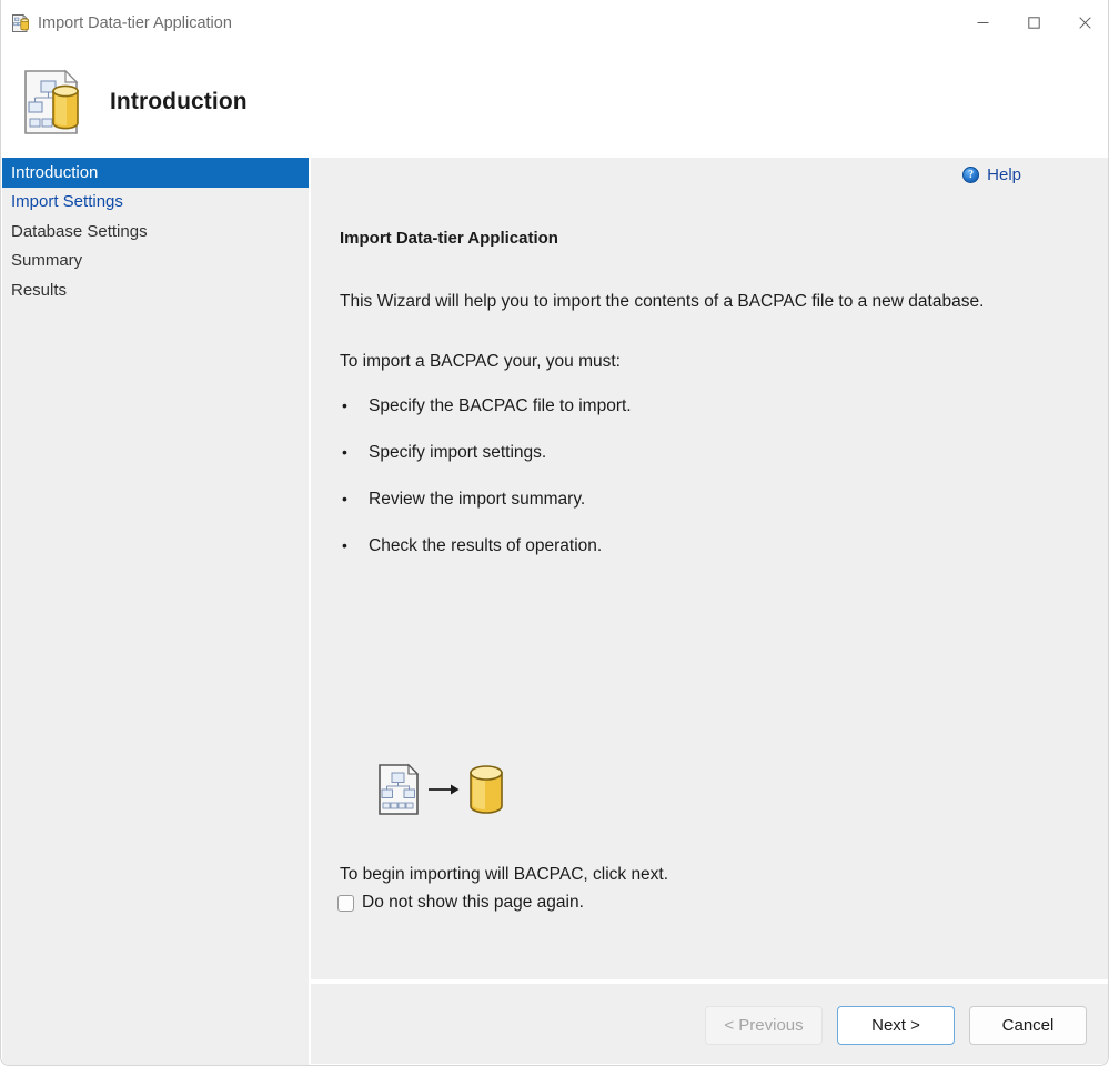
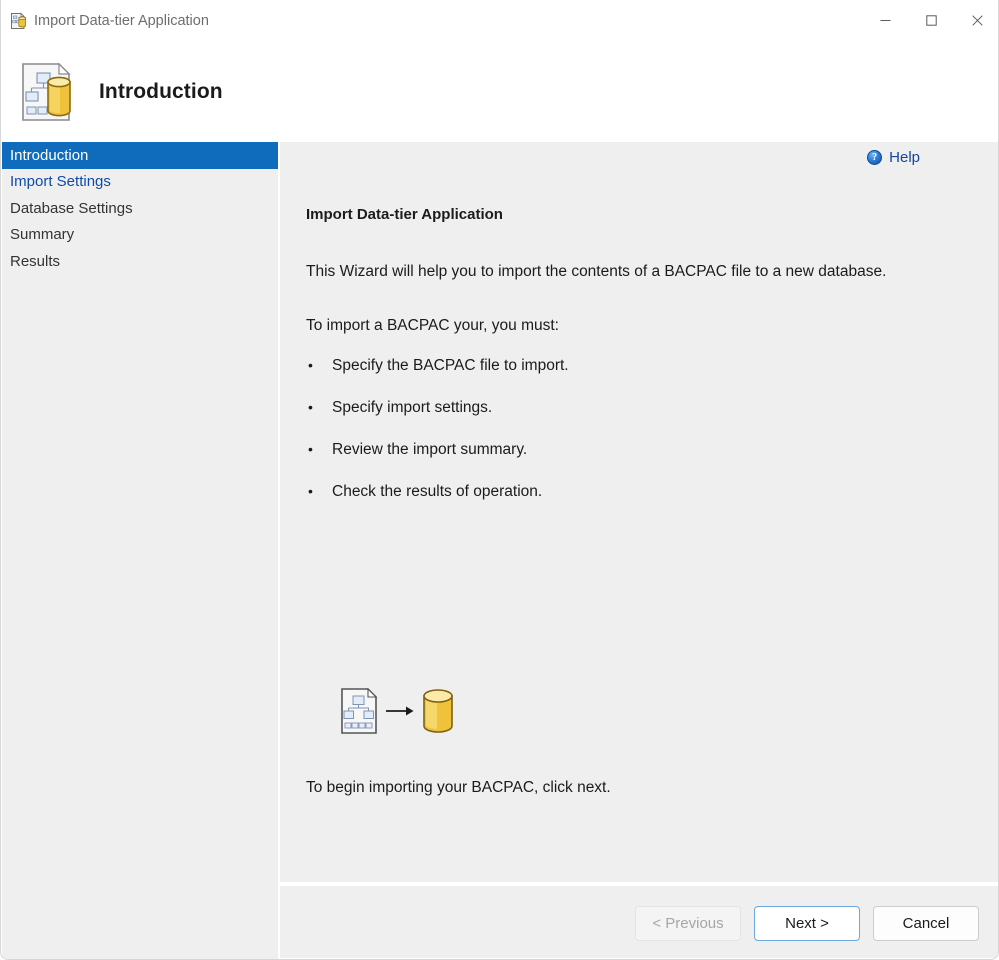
  Import Data-tier Application
  Introduction
  Introduction
  Import Settings
  Database Settings
  Summary
  Results
  ?
  Help
  Import Data-tier Application
  This Wizard will help you to import the contents of a BACPAC file to a new database.
  To import a BACPAC your, you must:
  •
  Specify the BACPAC file to import.
  •
  Specify import settings.
  •
  Review the import summary.
  •
  Check the results of operation.
- To begin importing will BACPAC, click next.
+ To begin importing your BACPAC, click next.
- Do not show this page again.
  < Previous
  Next >
  Cancel
